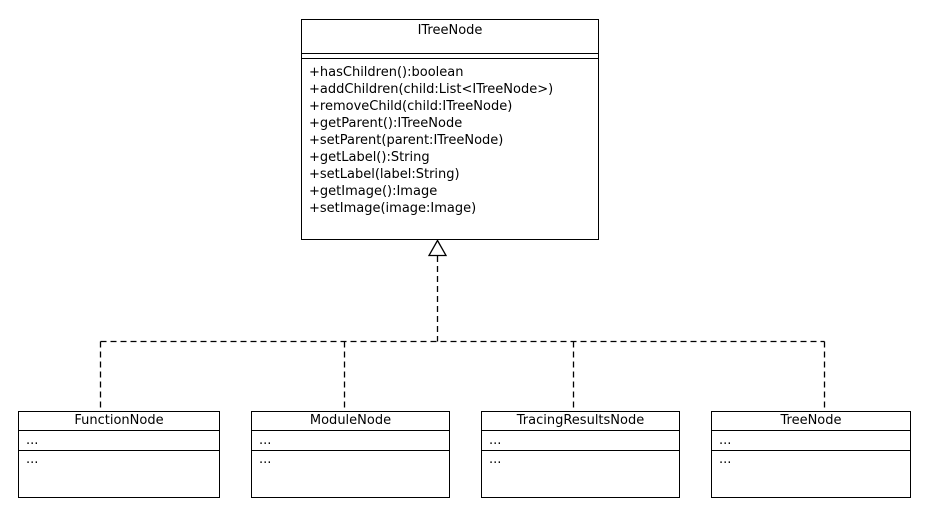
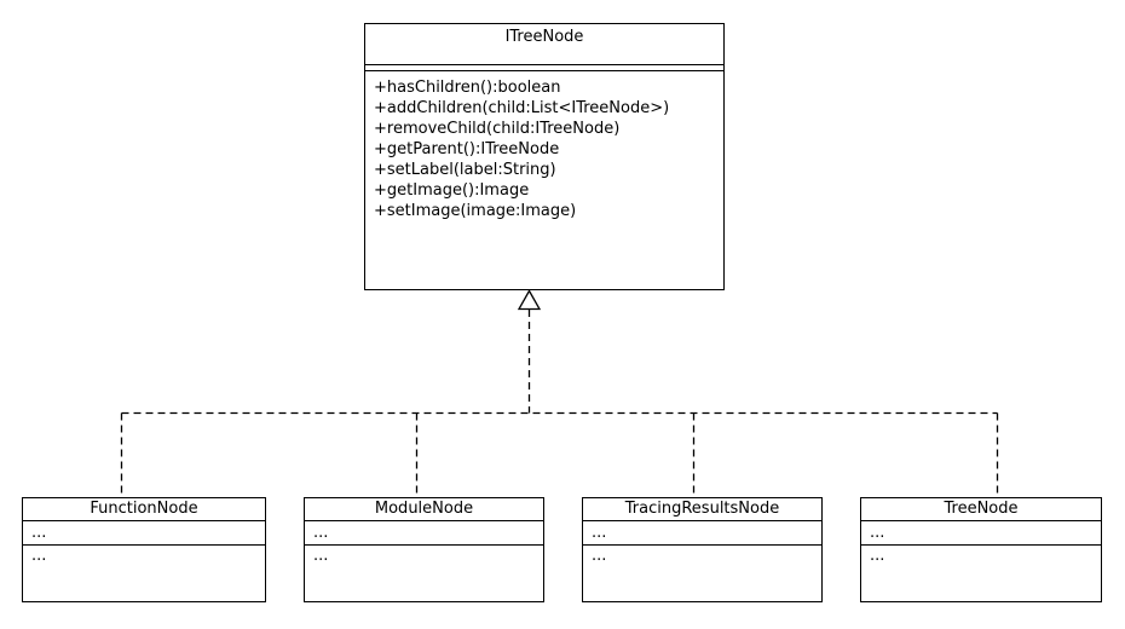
  ITreeNode
  +hasChildren():boolean
  +addChildren(child:List<ITreeNode>)
  +removeChild(child:ITreeNode)
  +getParent():ITreeNode
- +setParent(parent:ITreeNode)
- +getLabel():String
  +setLabel(label:String)
  +getImage():Image
  +setImage(image:Image)
  FunctionNode
  ...
  ...
  ModuleNode
  ...
  ...
  TracingResultsNode
  ...
  ...
  TreeNode
  ...
  ...
